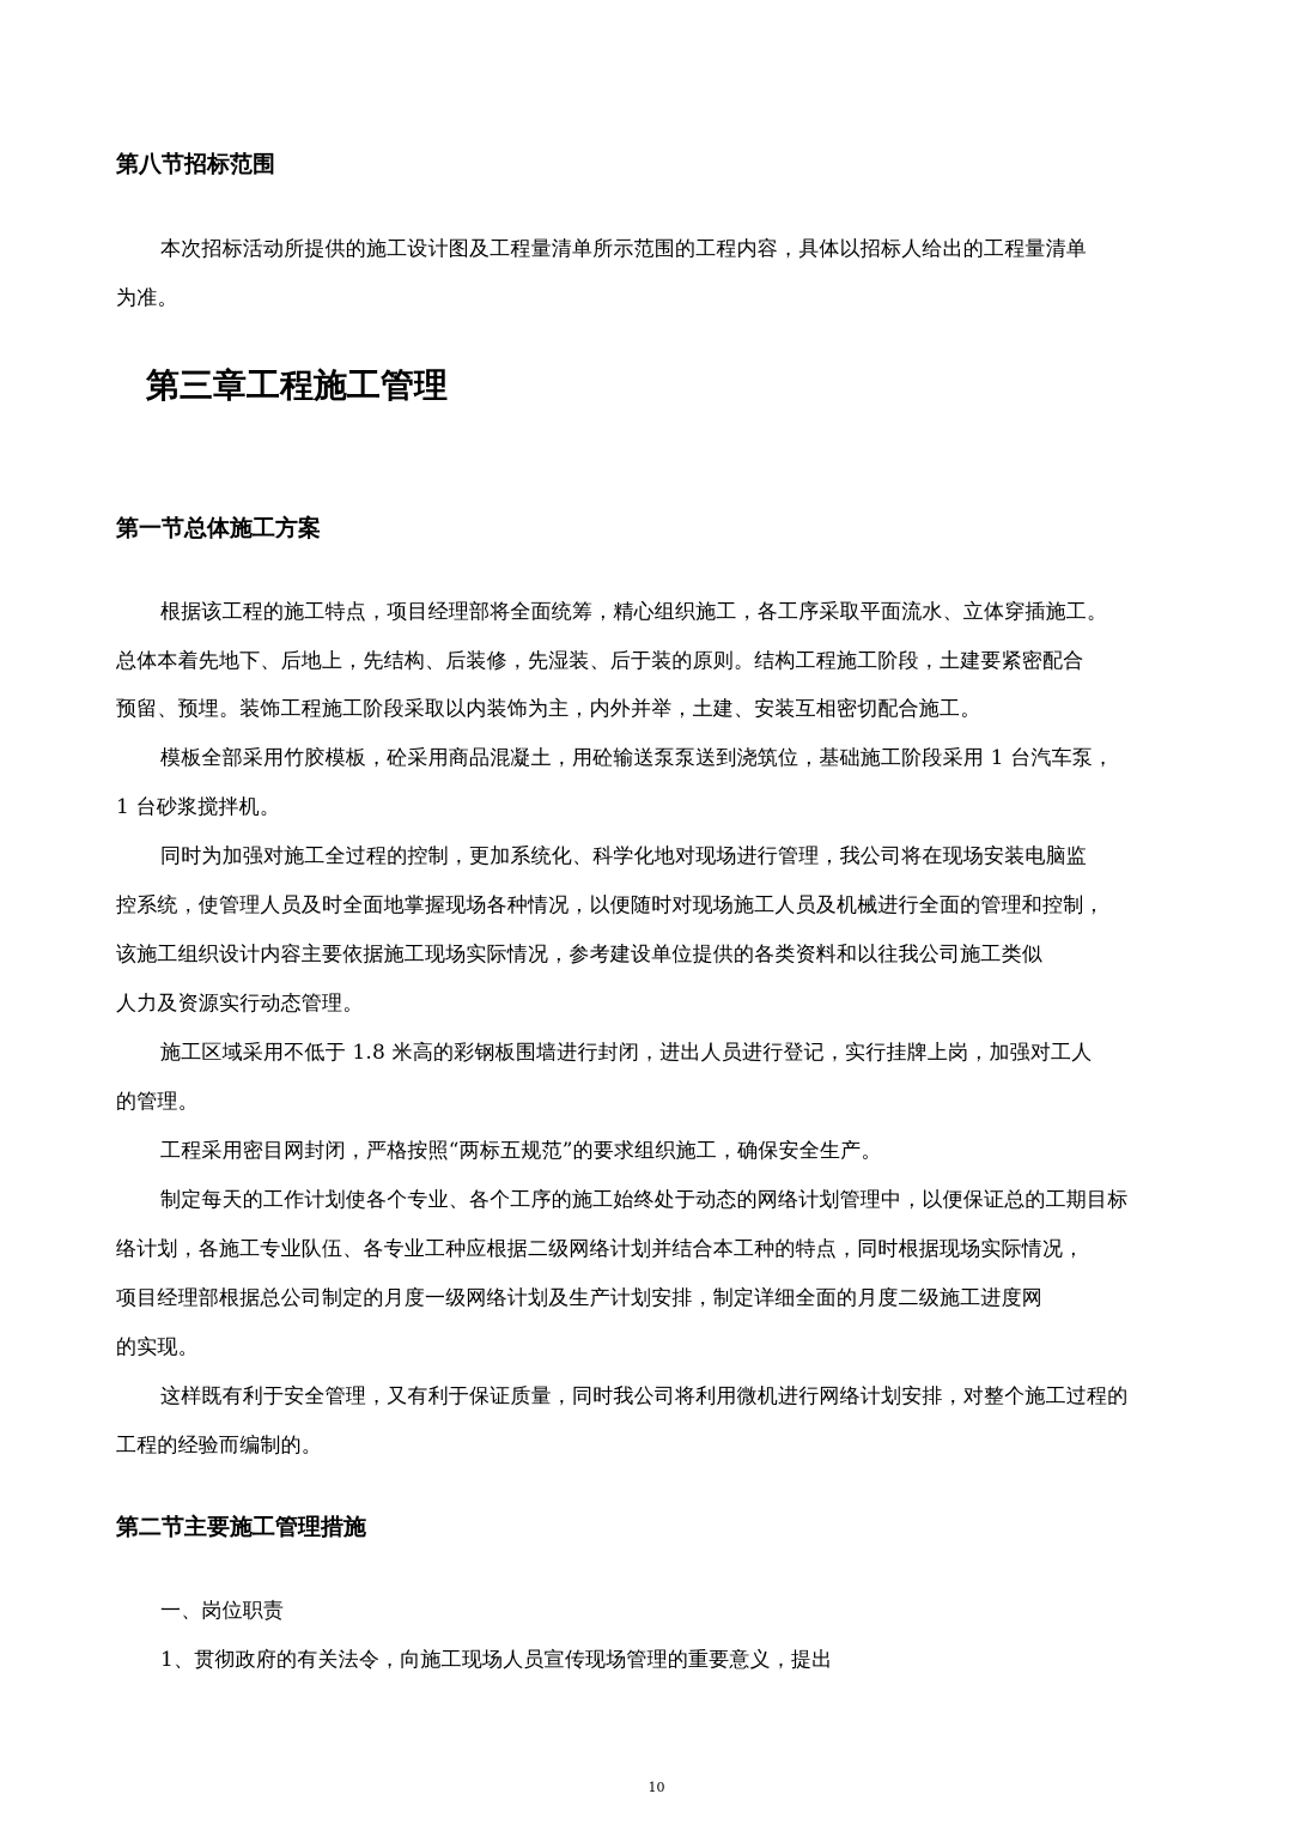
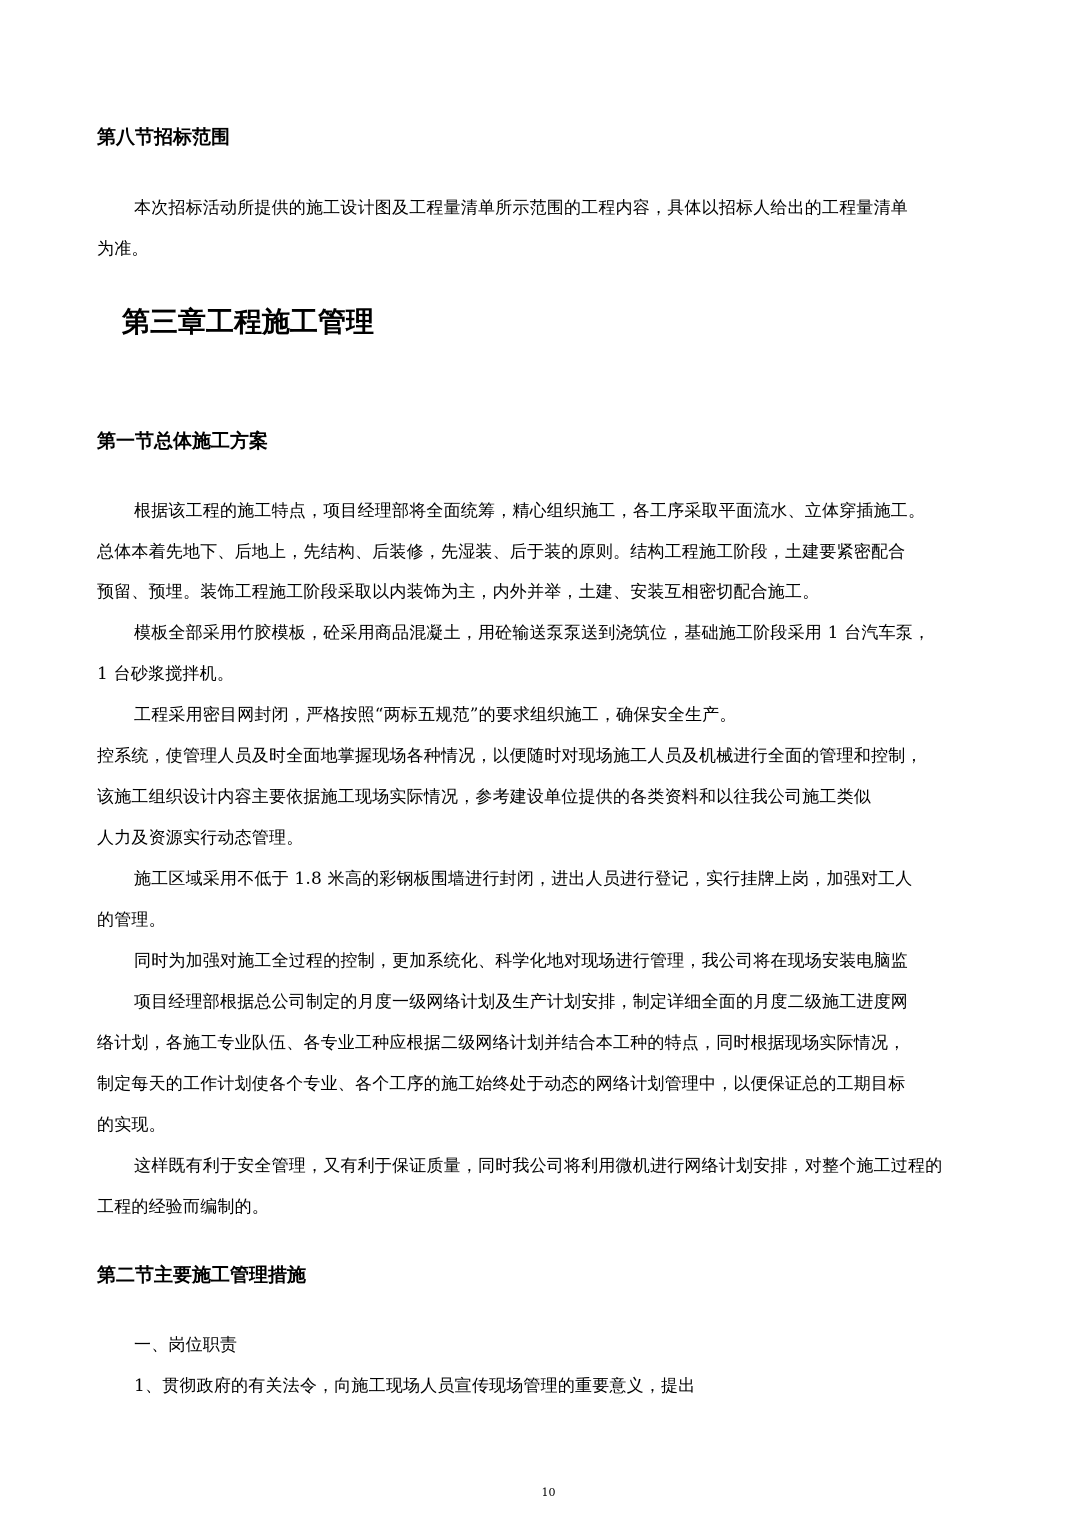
  第八节招标范围
  本次招标活动所提供的施工设计图及工程量清单所示范围的工程内容，具体以招标人给出的工程量清单
  为准。
  第三章工程施工管理
  第一节总体施工方案
  根据该工程的施工特点，项目经理部将全面统筹，精心组织施工，各工序采取平面流水、立体穿插施工。
  总体本着先地下、后地上，先结构、后装修，先湿装、后于装的原则。结构工程施工阶段，土建要紧密配合
  预留、预埋。装饰工程施工阶段采取以内装饰为主，内外并举，土建、安装互相密切配合施工。
  模板全部采用竹胶模板，砼采用商品混凝土，用砼输送泵泵送到浇筑位，基础施工阶段采用 1 台汽车泵，
  1 台砂浆搅拌机。
- 同时为加强对施工全过程的控制，更加系统化、科学化地对现场进行管理，我公司将在现场安装电脑监
+ 工程采用密目网封闭，严格按照“两标五规范”的要求组织施工，确保安全生产。
  控系统，使管理人员及时全面地掌握现场各种情况，以便随时对现场施工人员及机械进行全面的管理和控制，
  该施工组织设计内容主要依据施工现场实际情况，参考建设单位提供的各类资料和以往我公司施工类似
  人力及资源实行动态管理。
  施工区域采用不低于 1.8 米高的彩钢板围墙进行封闭，进出人员进行登记，实行挂牌上岗，加强对工人
  的管理。
- 工程采用密目网封闭，严格按照“两标五规范”的要求组织施工，确保安全生产。
+ 同时为加强对施工全过程的控制，更加系统化、科学化地对现场进行管理，我公司将在现场安装电脑监
- 制定每天的工作计划使各个专业、各个工序的施工始终处于动态的网络计划管理中，以便保证总的工期目标
+ 项目经理部根据总公司制定的月度一级网络计划及生产计划安排，制定详细全面的月度二级施工进度网
  络计划，各施工专业队伍、各专业工种应根据二级网络计划并结合本工种的特点，同时根据现场实际情况，
- 项目经理部根据总公司制定的月度一级网络计划及生产计划安排，制定详细全面的月度二级施工进度网
+ 制定每天的工作计划使各个专业、各个工序的施工始终处于动态的网络计划管理中，以便保证总的工期目标
  的实现。
  这样既有利于安全管理，又有利于保证质量，同时我公司将利用微机进行网络计划安排，对整个施工过程的
  工程的经验而编制的。
  第二节主要施工管理措施
  一、岗位职责
  1、贯彻政府的有关法令，向施工现场人员宣传现场管理的重要意义，提出
  10
